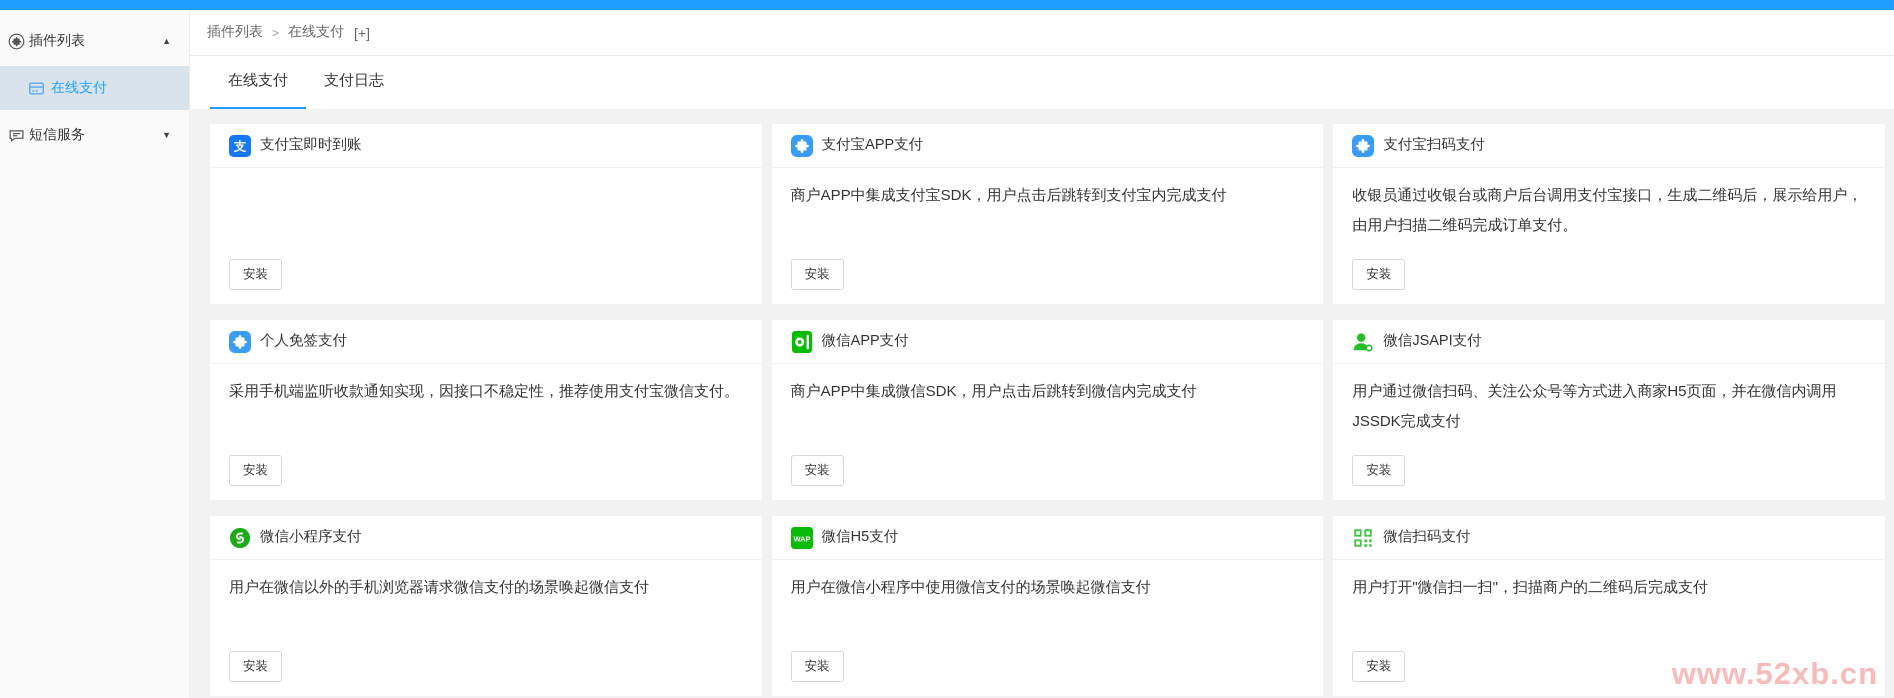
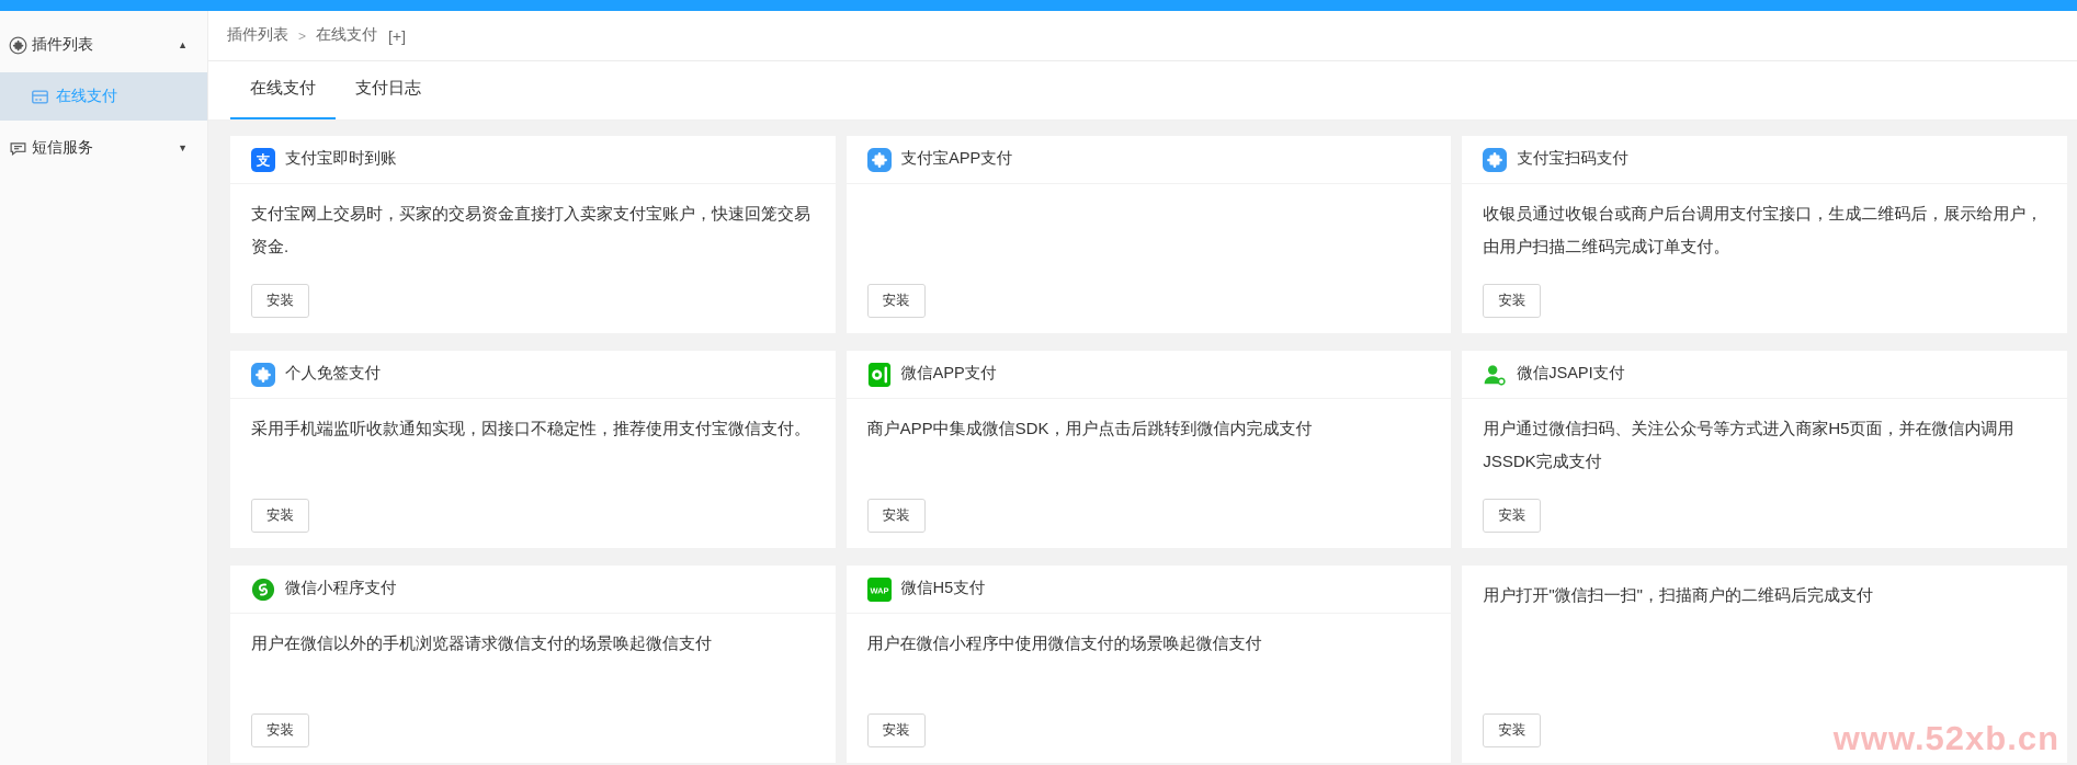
  插件列表
  ▲
  在线支付
  短信服务
  ▼
  插件列表
  >
  在线支付
  [+]
  在线支付
  支付日志
  支
  支付宝即时到账
+ 支付宝网上交易时，买家的交易资金直接打入卖家支付宝账户，快速回笼交易资金.
  安装
  支付宝APP支付
- 商户APP中集成支付宝SDK，用户点击后跳转到支付宝内完成支付
  安装
  支付宝扫码支付
  收银员通过收银台或商户后台调用支付宝接口，生成二维码后，展示给用户，由用户扫描二维码完成订单支付。
  安装
  个人免签支付
  采用手机端监听收款通知实现，因接口不稳定性，推荐使用支付宝微信支付。
  安装
  微信APP支付
  商户APP中集成微信SDK，用户点击后跳转到微信内完成支付
  安装
  微信JSAPI支付
  用户通过微信扫码、关注公众号等方式进入商家H5页面，并在微信内调用JSSDK完成支付
  安装
  微信小程序支付
  用户在微信以外的手机浏览器请求微信支付的场景唤起微信支付
  安装
  WAP
  微信H5支付
  用户在微信小程序中使用微信支付的场景唤起微信支付
  安装
- 微信扫码支付
  用户打开"微信扫一扫"，扫描商户的二维码后完成支付
  安装
  www.52xb.cn
